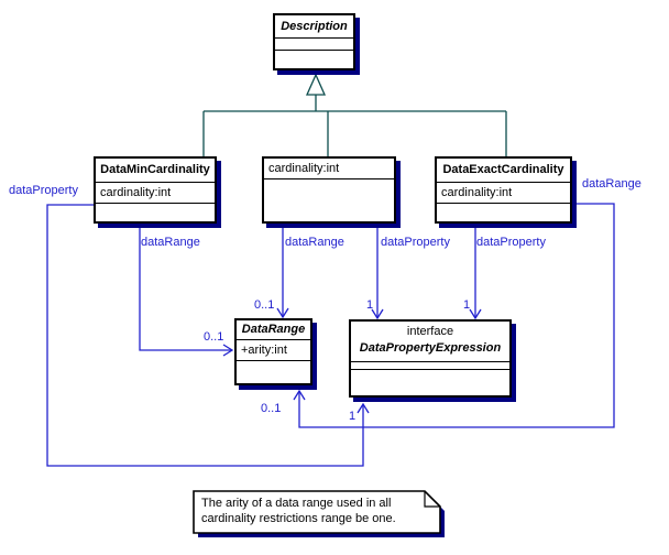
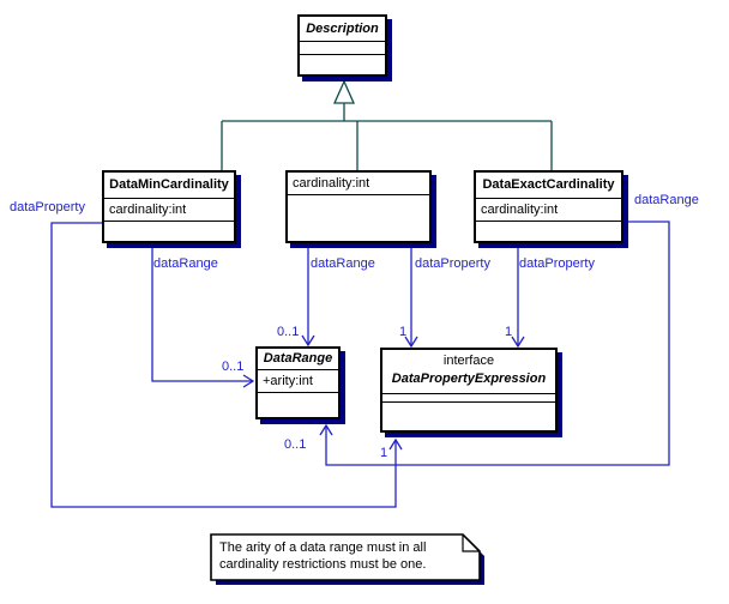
  Description
  DataMinCardinality
  cardinality:int
  cardinality:int
  DataExactCardinality
  cardinality:int
  DataRange
  +arity:int
  interface
  DataPropertyExpression
  dataProperty
  dataRange
  dataRange
  dataProperty
  dataProperty
  dataRange
  0..1
  0..1
  1
  1
  0..1
  1
- The arity of a data range used in all
+ The arity of a data range must in all
- cardinality restrictions range be one.
+ cardinality restrictions must be one.
